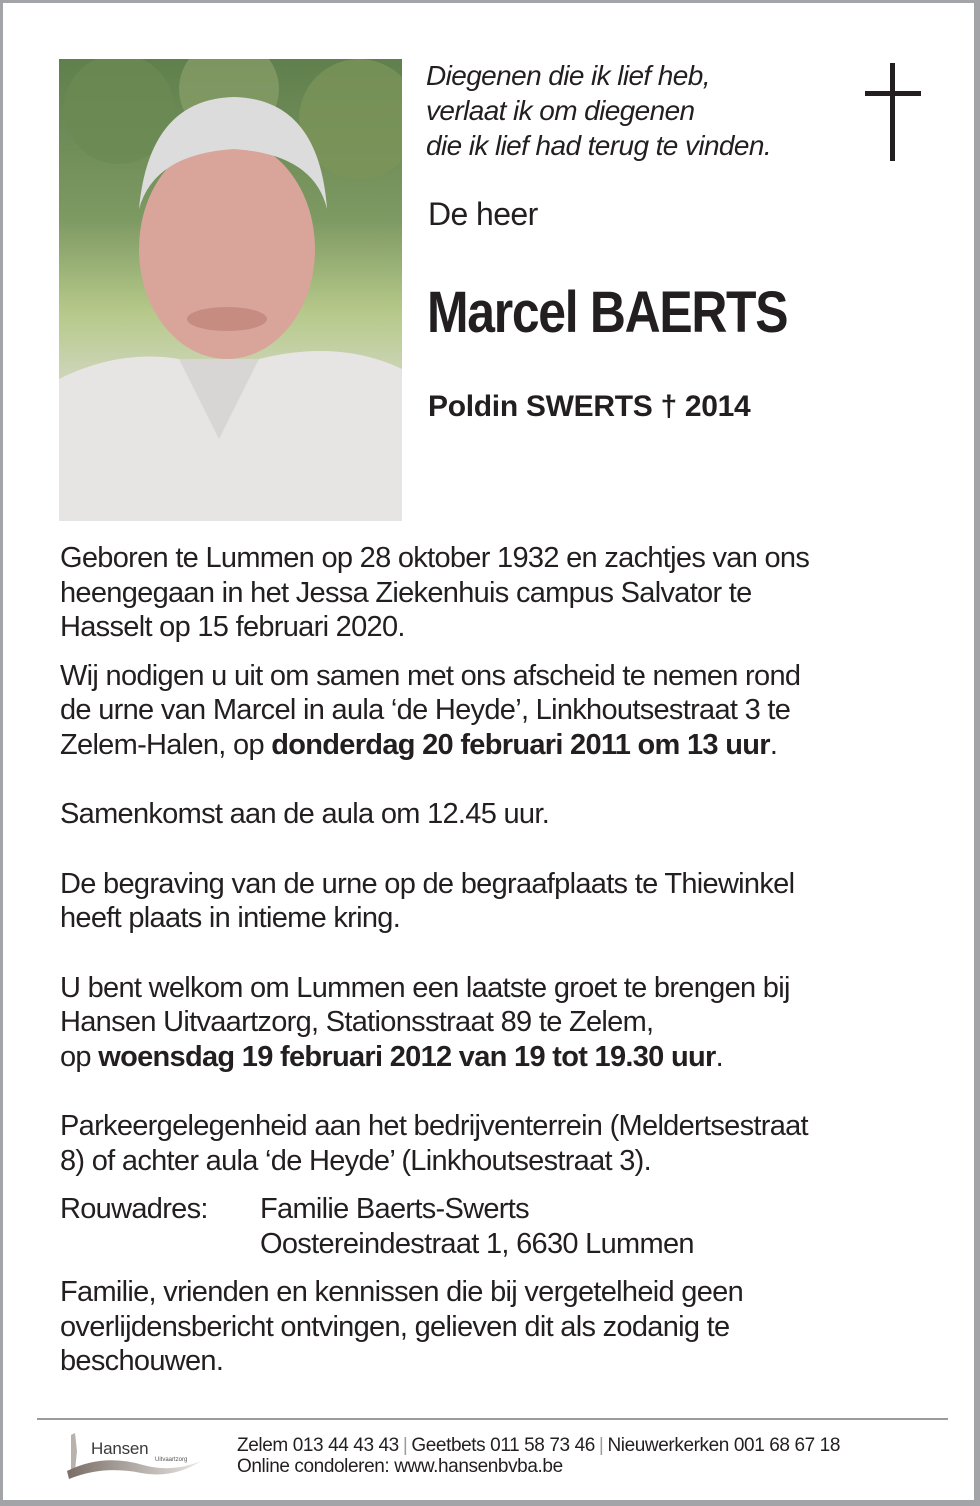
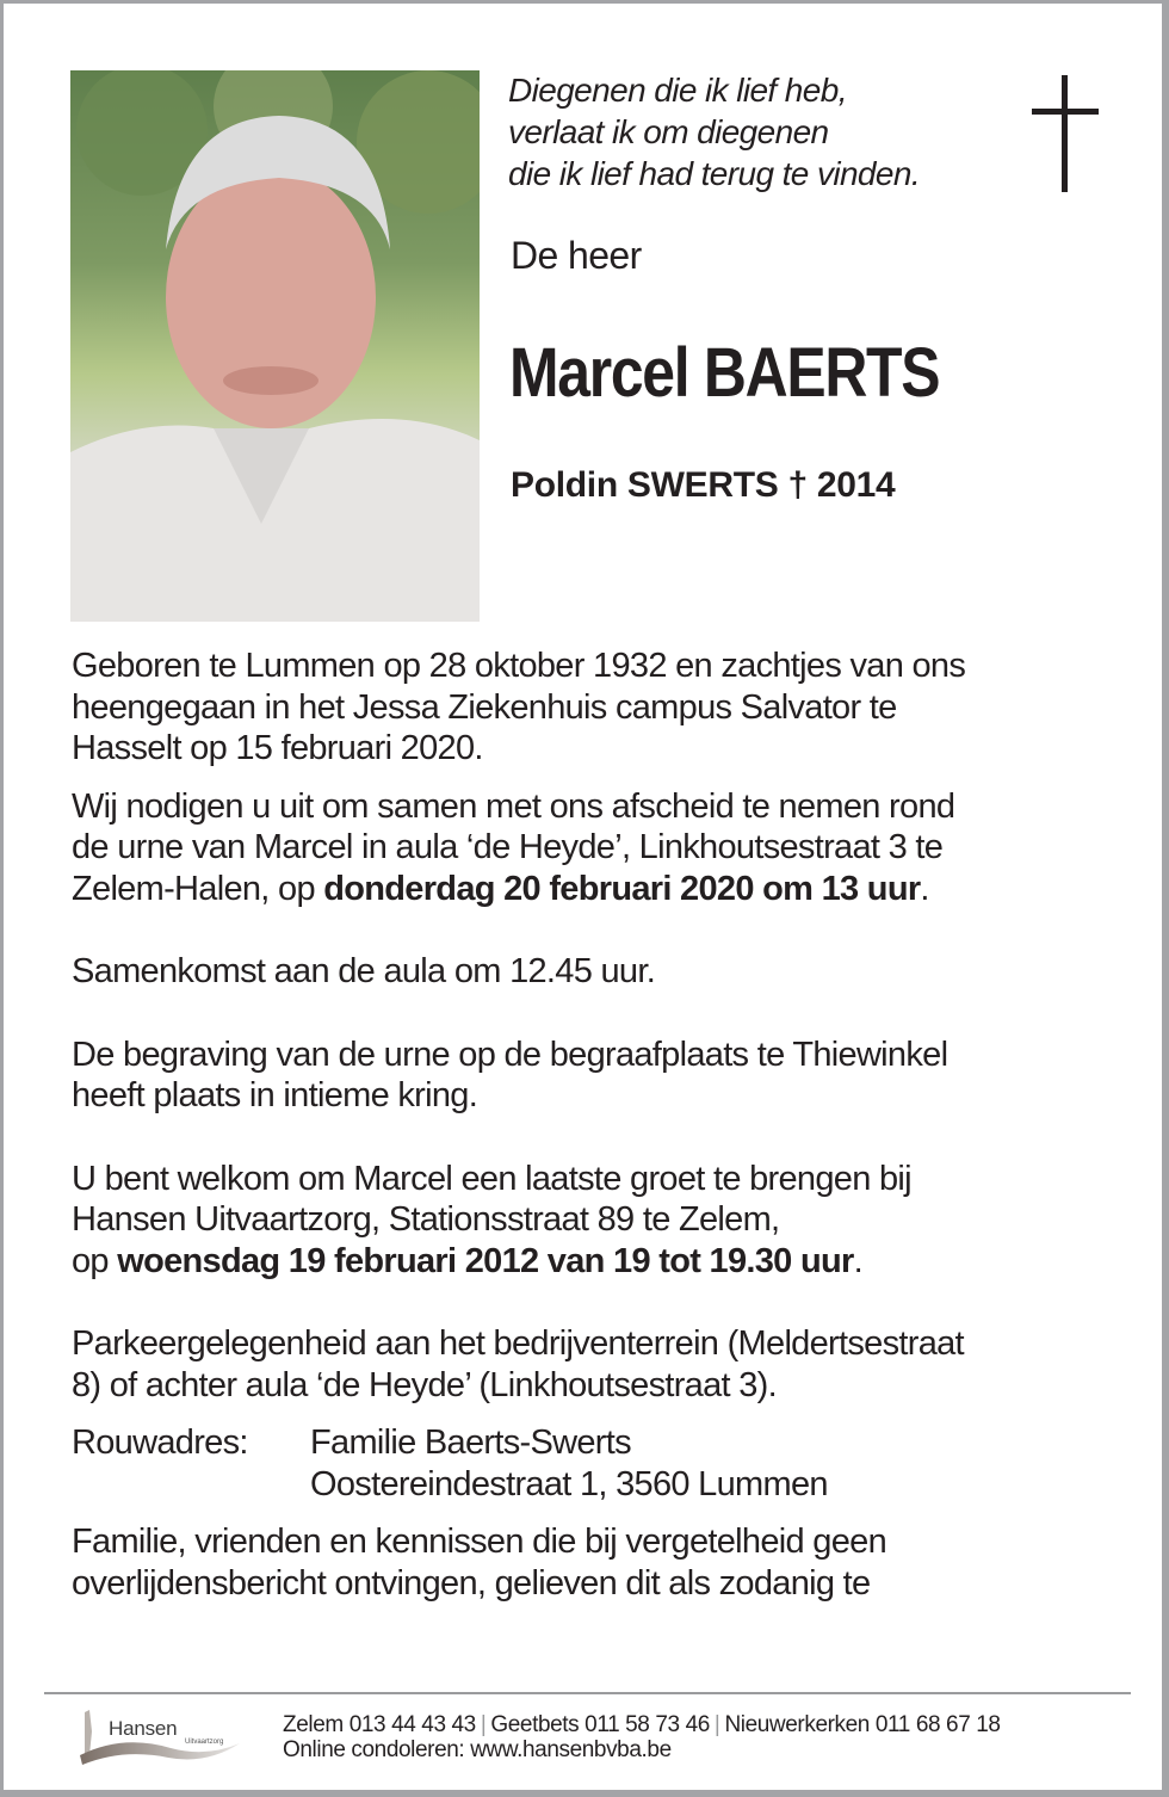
  Diegenen die ik lief heb,
  verlaat ik om diegenen
  die ik lief had terug te vinden.
  De heer
  Marcel BAERTS
  Poldin SWERTS † 2014
  Geboren te Lummen op 28 oktober 1932 en zachtjes van ons
  heengegaan in het Jessa Ziekenhuis campus Salvator te
  Hasselt op 15 februari 2020.
  Wij nodigen u uit om samen met ons afscheid te nemen rond
  de urne van Marcel in aula ‘de Heyde’, Linkhoutsestraat 3 te
- Zelem-Halen, op donderdag 20 februari 2011 om 13 uur.
+ Zelem-Halen, op donderdag 20 februari 2020 om 13 uur.
  Samenkomst aan de aula om 12.45 uur.
  De begraving van de urne op de begraafplaats te Thiewinkel
  heeft plaats in intieme kring.
- U bent welkom om Lummen een laatste groet te brengen bij
+ U bent welkom om Marcel een laatste groet te brengen bij
  Hansen Uitvaartzorg, Stationsstraat 89 te Zelem,
  op woensdag 19 februari 2012 van 19 tot 19.30 uur.
  Parkeergelegenheid aan het bedrijventerrein (Meldertsestraat
  8) of achter aula ‘de Heyde’ (Linkhoutsestraat 3).
  Rouwadres:
  Familie Baerts-Swerts
- Oostereindestraat 1, 6630 Lummen
+ Oostereindestraat 1, 3560 Lummen
  Familie, vrienden en kennissen die bij vergetelheid geen
  overlijdensbericht ontvingen, gelieven dit als zodanig te
- beschouwen.
  Hansen
- Zelem 013 44 43 43 | Geetbets 011 58 73 46 | Nieuwerkerken 001 68 67 18
+ Zelem 013 44 43 43 | Geetbets 011 58 73 46 | Nieuwerkerken 011 68 67 18
  Online condoleren: www.hansenbvba.be
